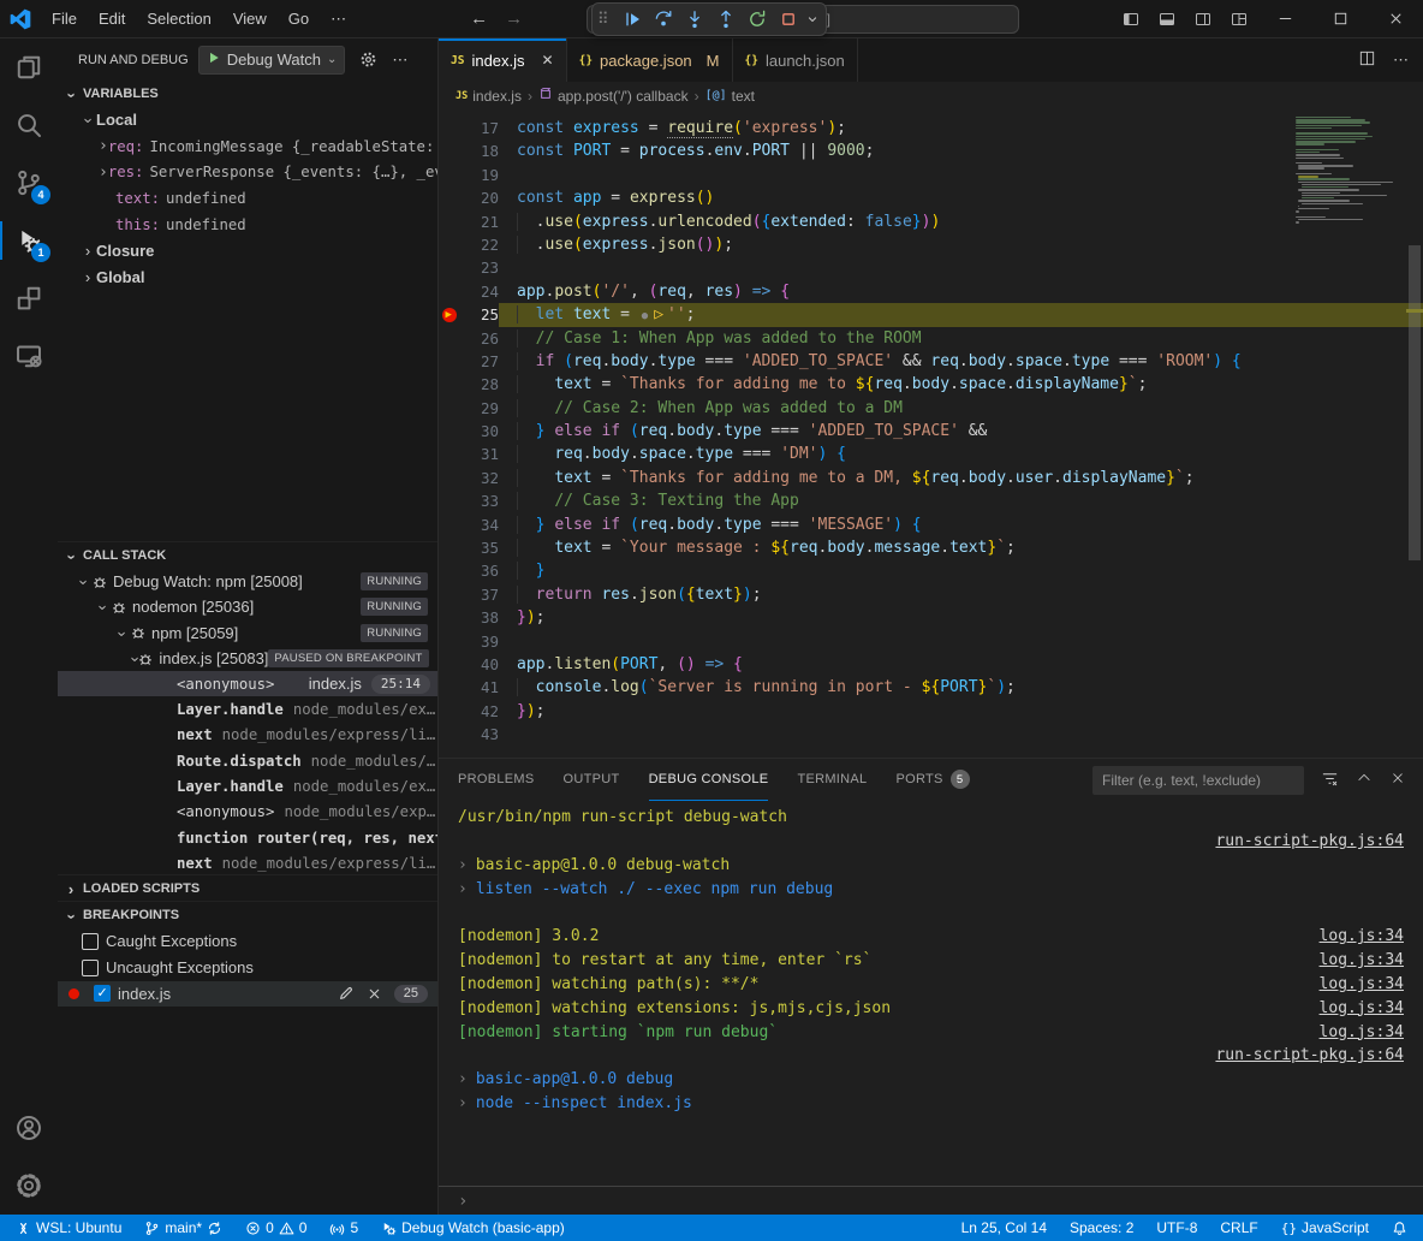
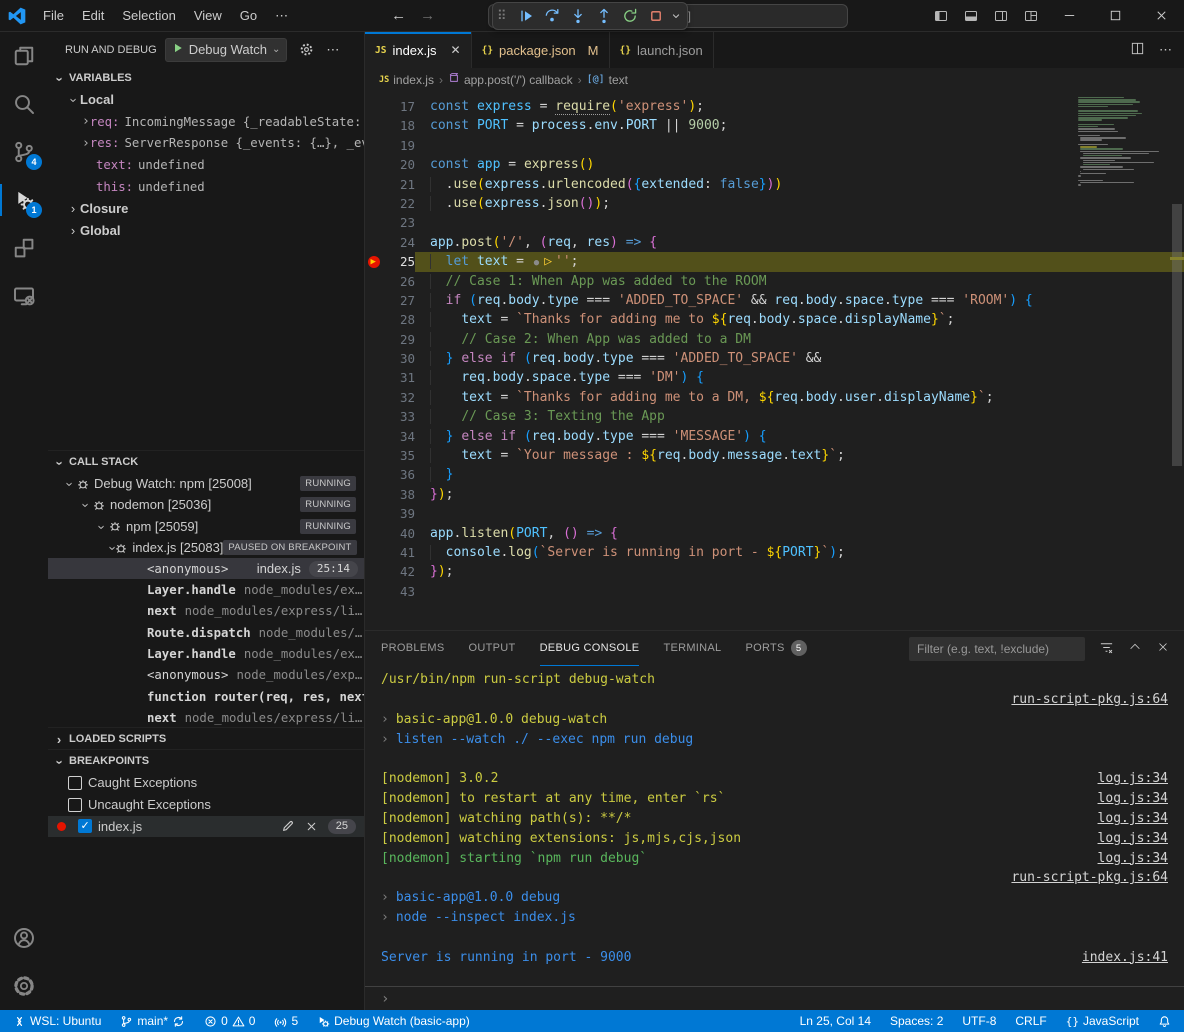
  File
  Edit
  Selection
  View
  Go
  ⋯
  ←
  →
  ⠿
  4
  1
  RUN AND DEBUG
  Debug Watch
  ⌄
  ⋯
  VARIABLES
  Local
  ›
  req:
  IncomingMessage {_readableState:
  ›
  res:
  ServerResponse {_events: {…}, _e
  text:
  undefined
  this:
  undefined
  ›
  Closure
  ›
  Global
  CALL STACK
  Debug Watch: npm [25008]
  RUNNING
  nodemon [25036]
  RUNNING
  npm [25059]
  RUNNING
  index.js [25083]
  PAUSED ON BREAKPOINT
  <anonymous>
  index.js
  25:14
  Layer.handle
  node_modules/exp
  next
  node_modules/express/lib
  Route.dispatch
  node_modules/e
  Layer.handle
  node_modules/exp
  <anonymous>
  node_modules/expr
  function router(req, res, nex
  next
  node_modules/express/lib
  ›
  LOADED SCRIPTS
  BREAKPOINTS
  Caught Exceptions
  Uncaught Exceptions
  index.js
  25
  JS
  index.js
  ✕
  {}
  package.json
  M
  {}
  launch.json
  ⋯
  JS
  index.js
  ›
  app.post('/') callback
  ›
  [@]
  text
  17
  const express = require('express');
  18
  const PORT = process.env.PORT || 9000;
  19
  20
  const app = express()
  21
  .use(express.urlencoded({extended: false}))
  22
  .use(express.json());
  23
  24
  app.post('/', (req, res) => {
  25
  let text = ● ▷ '';
  26
  // Case 1: When App was added to the ROOM
  27
  if (req.body.type === 'ADDED_TO_SPACE' && req.body.space.type === 'ROOM') {
  28
  text = `Thanks for adding me to ${req.body.space.displayName}`;
  29
  // Case 2: When App was added to a DM
  30
  } else if (req.body.type === 'ADDED_TO_SPACE' &&
  31
  req.body.space.type === 'DM') {
  32
  text = `Thanks for adding me to a DM, ${req.body.user.displayName}`;
  33
  // Case 3: Texting the App
  34
  } else if (req.body.type === 'MESSAGE') {
  35
  text = `Your message : ${req.body.message.text}`;
  36
  }
- 37
- return res.json({text});
  38
  });
  39
  40
  app.listen(PORT, () => {
  41
  console.log(`Server is running in port - ${PORT}`);
  42
  });
  43
  PROBLEMS
  OUTPUT
  DEBUG CONSOLE
  TERMINAL
  PORTS
  5
  Filter (e.g. text, !exclude)
  /usr/bin/npm run-script debug-watch
  run-script-pkg.js:64
  ›
  basic-app@1.0.0 debug-watch
  ›
  listen --watch ./ --exec npm run debug
  [nodemon] 3.0.2
  log.js:34
  [nodemon] to restart at any time, enter `rs`
  log.js:34
  [nodemon] watching path(s): **/*
  log.js:34
  [nodemon] watching extensions: js,mjs,cjs,json
  log.js:34
  [nodemon] starting `npm run debug`
  log.js:34
  run-script-pkg.js:64
  ›
  basic-app@1.0.0 debug
  ›
  node --inspect index.js
+ Server is running in port - 9000
+ index.js:41
  ›
  WSL: Ubuntu
  main*
  0
  0
  5
  Debug Watch (basic-app)
  Ln 25, Col 14
  Spaces: 2
  UTF-8
  CRLF
  {}
  JavaScript
